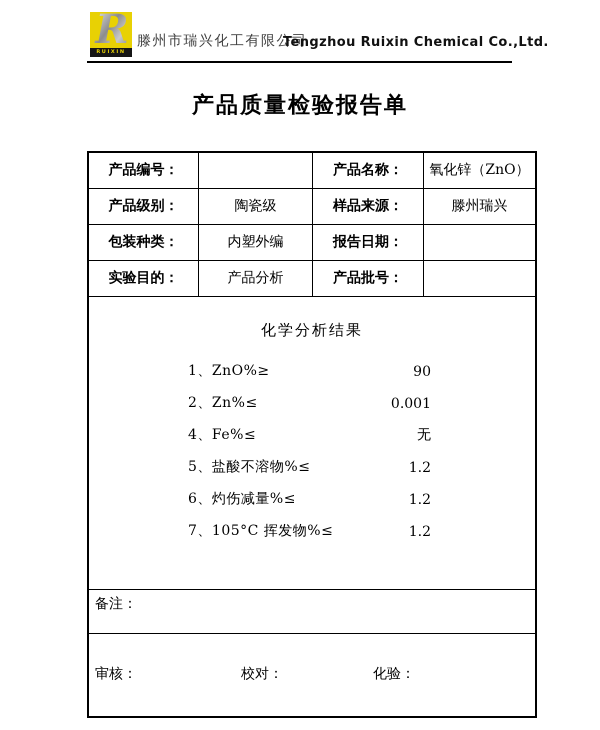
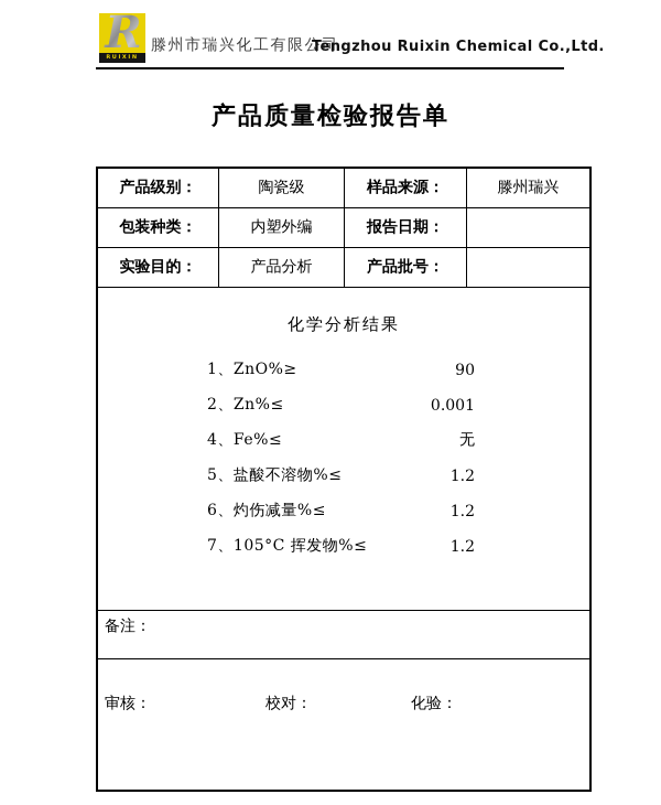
  R
  滕州市瑞兴化工有限公司
  Tengzhou Ruixin Chemical Co.,Ltd.
  产品质量检验报告单
- 产品编号：
- 产品名称：
- 氧化锌（ZnO）
  产品级别：
  陶瓷级
  样品来源：
  滕州瑞兴
  包装种类：
  内塑外编
  报告日期：
  实验目的：
  产品分析
  产品批号：
  化学分析结果
  1、ZnO%≥
  90
  2、Zn%≤
  0.001
  4、Fe%≤
  无
  5、盐酸不溶物%≤
  1.2
  6、灼伤减量%≤
  1.2
  7、105°C 挥发物%≤
  1.2
  备注：
  审核：
  校对：
  化验：
